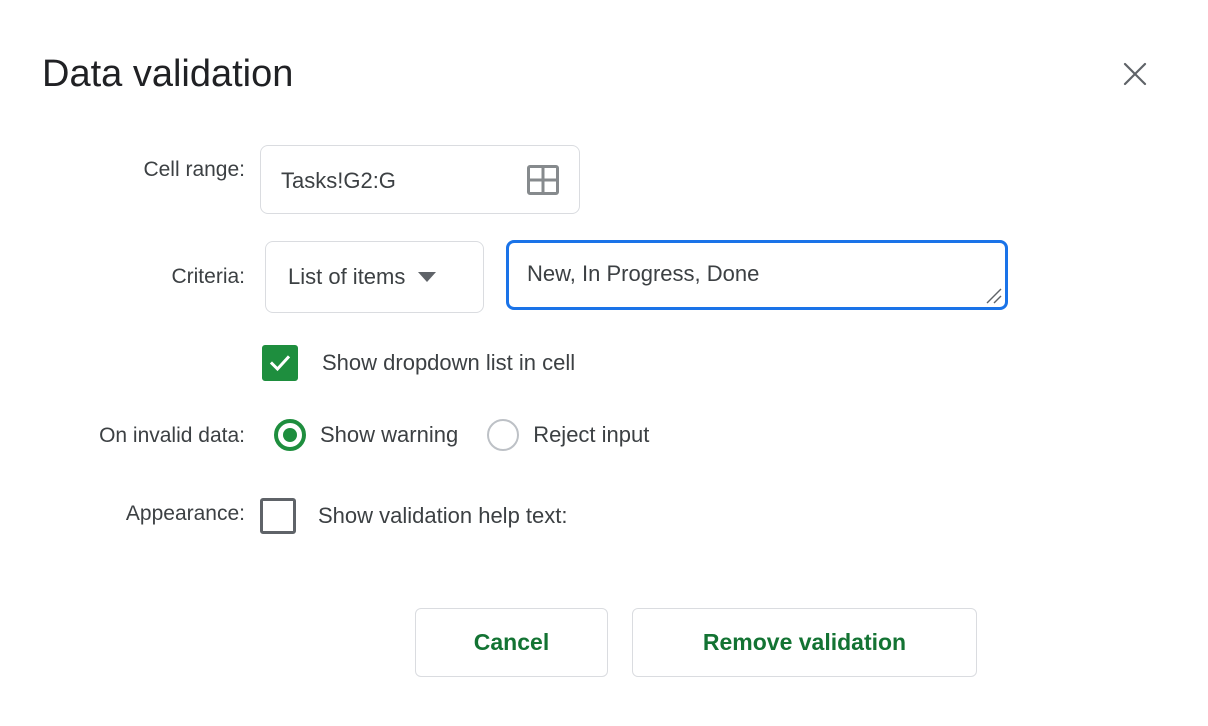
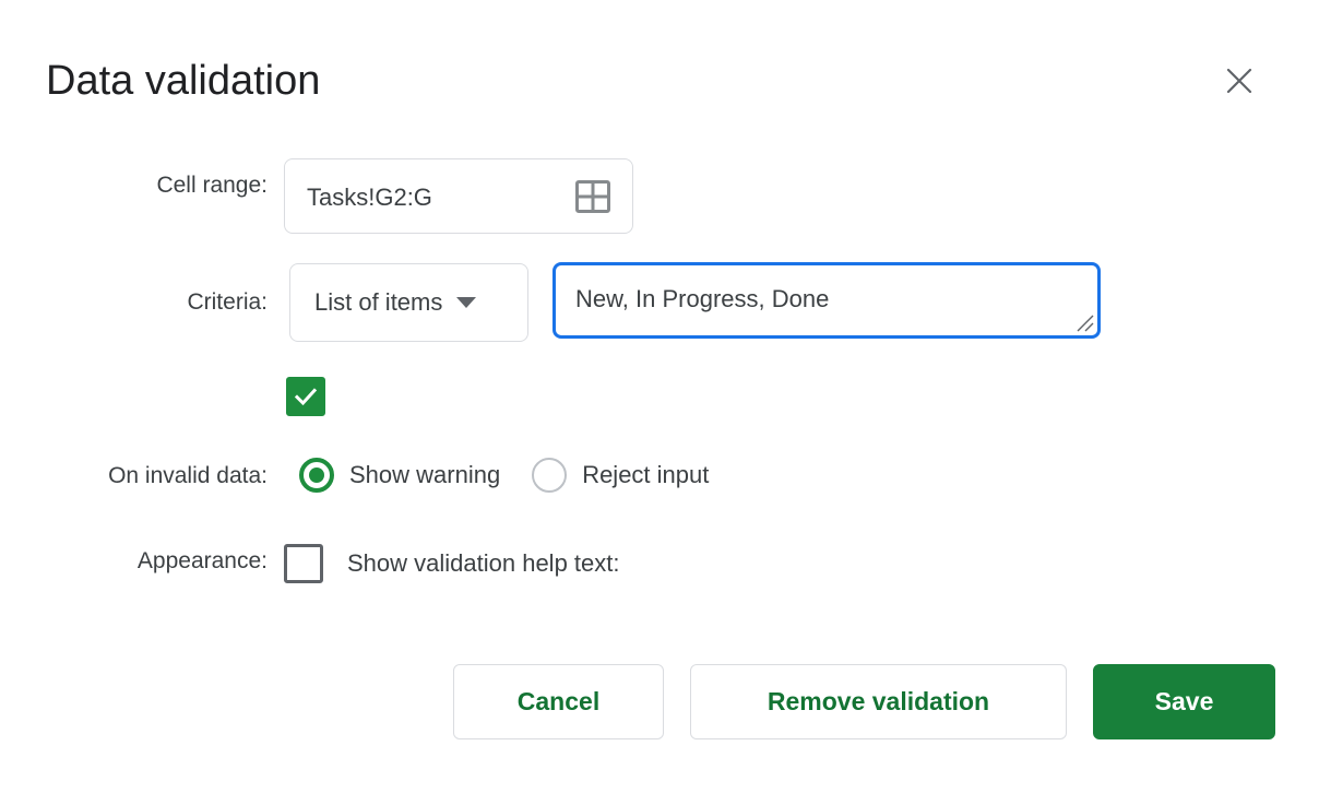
  Data validation
  Cell range:
  Tasks!G2:G
  Criteria:
  List of items
  New, In Progress, Done
- Show dropdown list in cell
  On invalid data:
  Show warning
  Reject input
  Appearance:
  Show validation help text:
  Cancel
  Remove validation
+ Save
